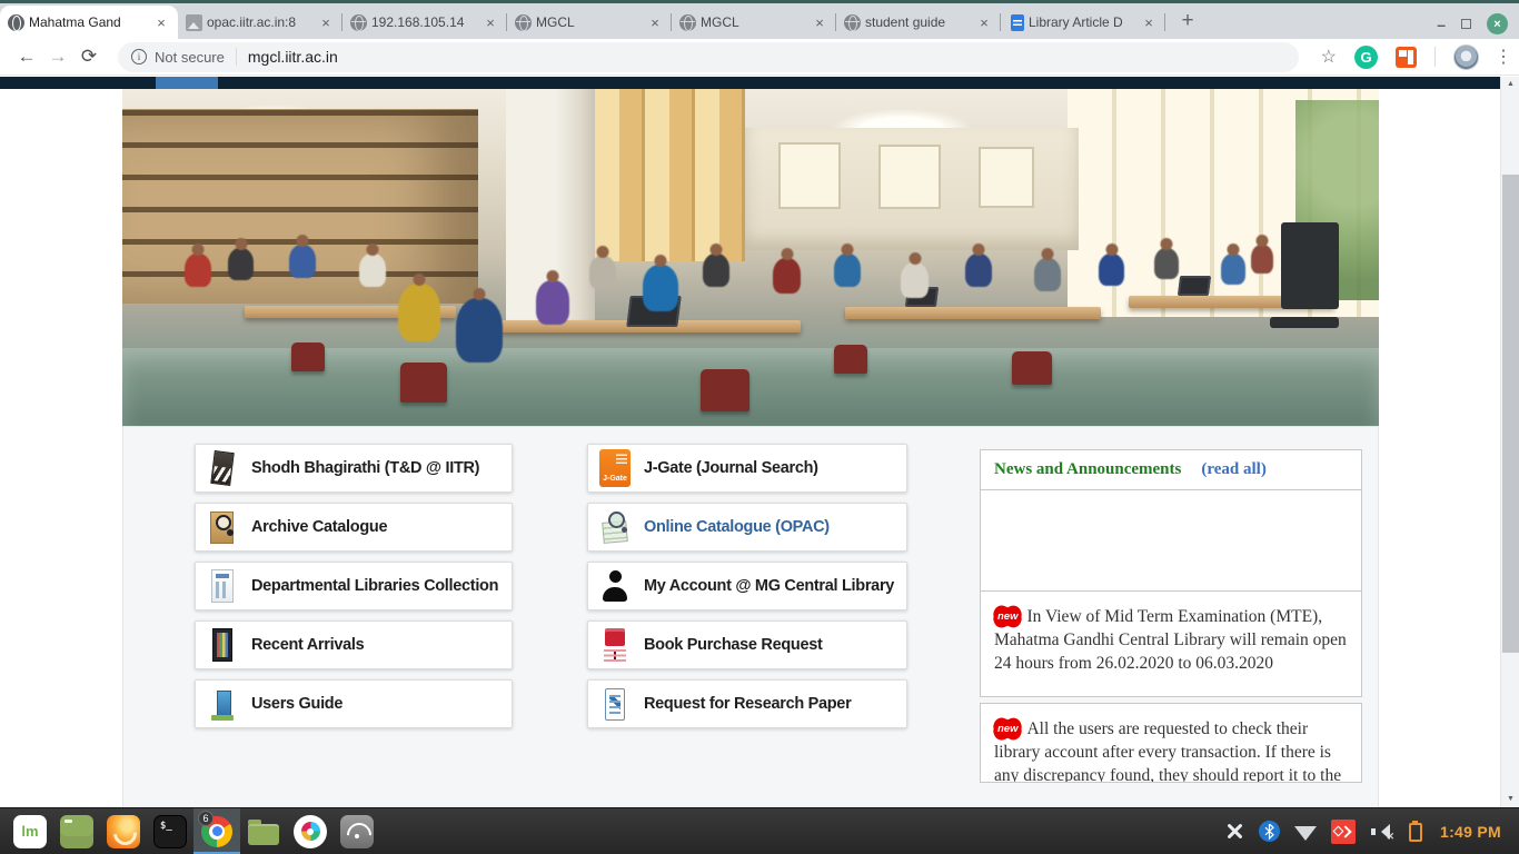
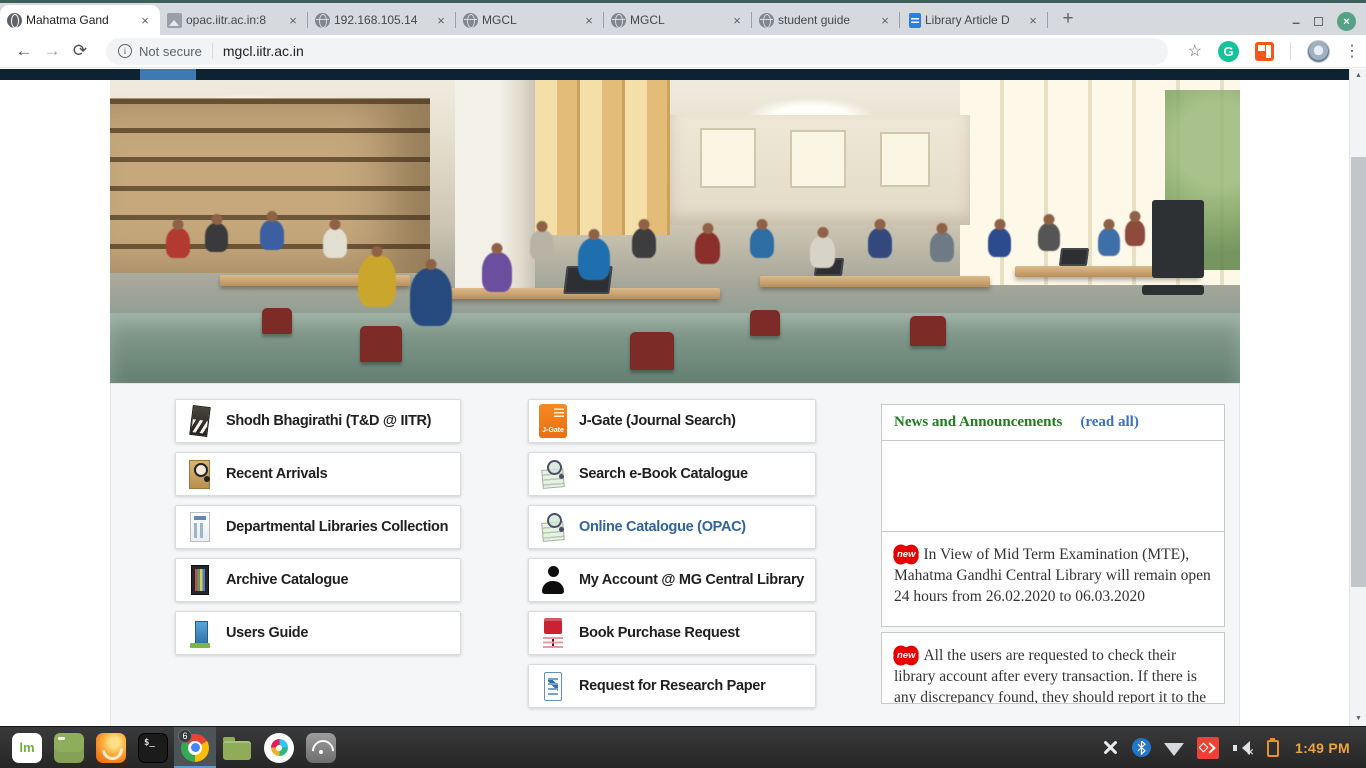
  Mahatma Gand
  opac.iitr.ac.in:8
  192.168.105.14
  MGCL
  MGCL
  student guide
  Library Article D
  ←
  →
  ⟳
  Not secure
  mgcl.iitr.ac.in
  Shodh Bhagirathi (T&D @ IITR)
- Archive Catalogue
+ Recent Arrivals
  Departmental Libraries Collection
- Recent Arrivals
+ Archive Catalogue
  Users Guide
  J-Gate (Journal Search)
+ Search e-Book Catalogue
  Online Catalogue (OPAC)
  My Account @ MG Central Library
  Book Purchase Request
  Request for Research Paper
  News and Announcements
  (read all)
  new In View of Mid Term Examination (MTE), Mahatma Gandhi Central Library will remain open 24 hours from 26.02.2020 to 06.03.2020
  new All the users are requested to check their library account after every transaction. If there is any discrepancy found, they should report it to the
  6
  1:49 PM
